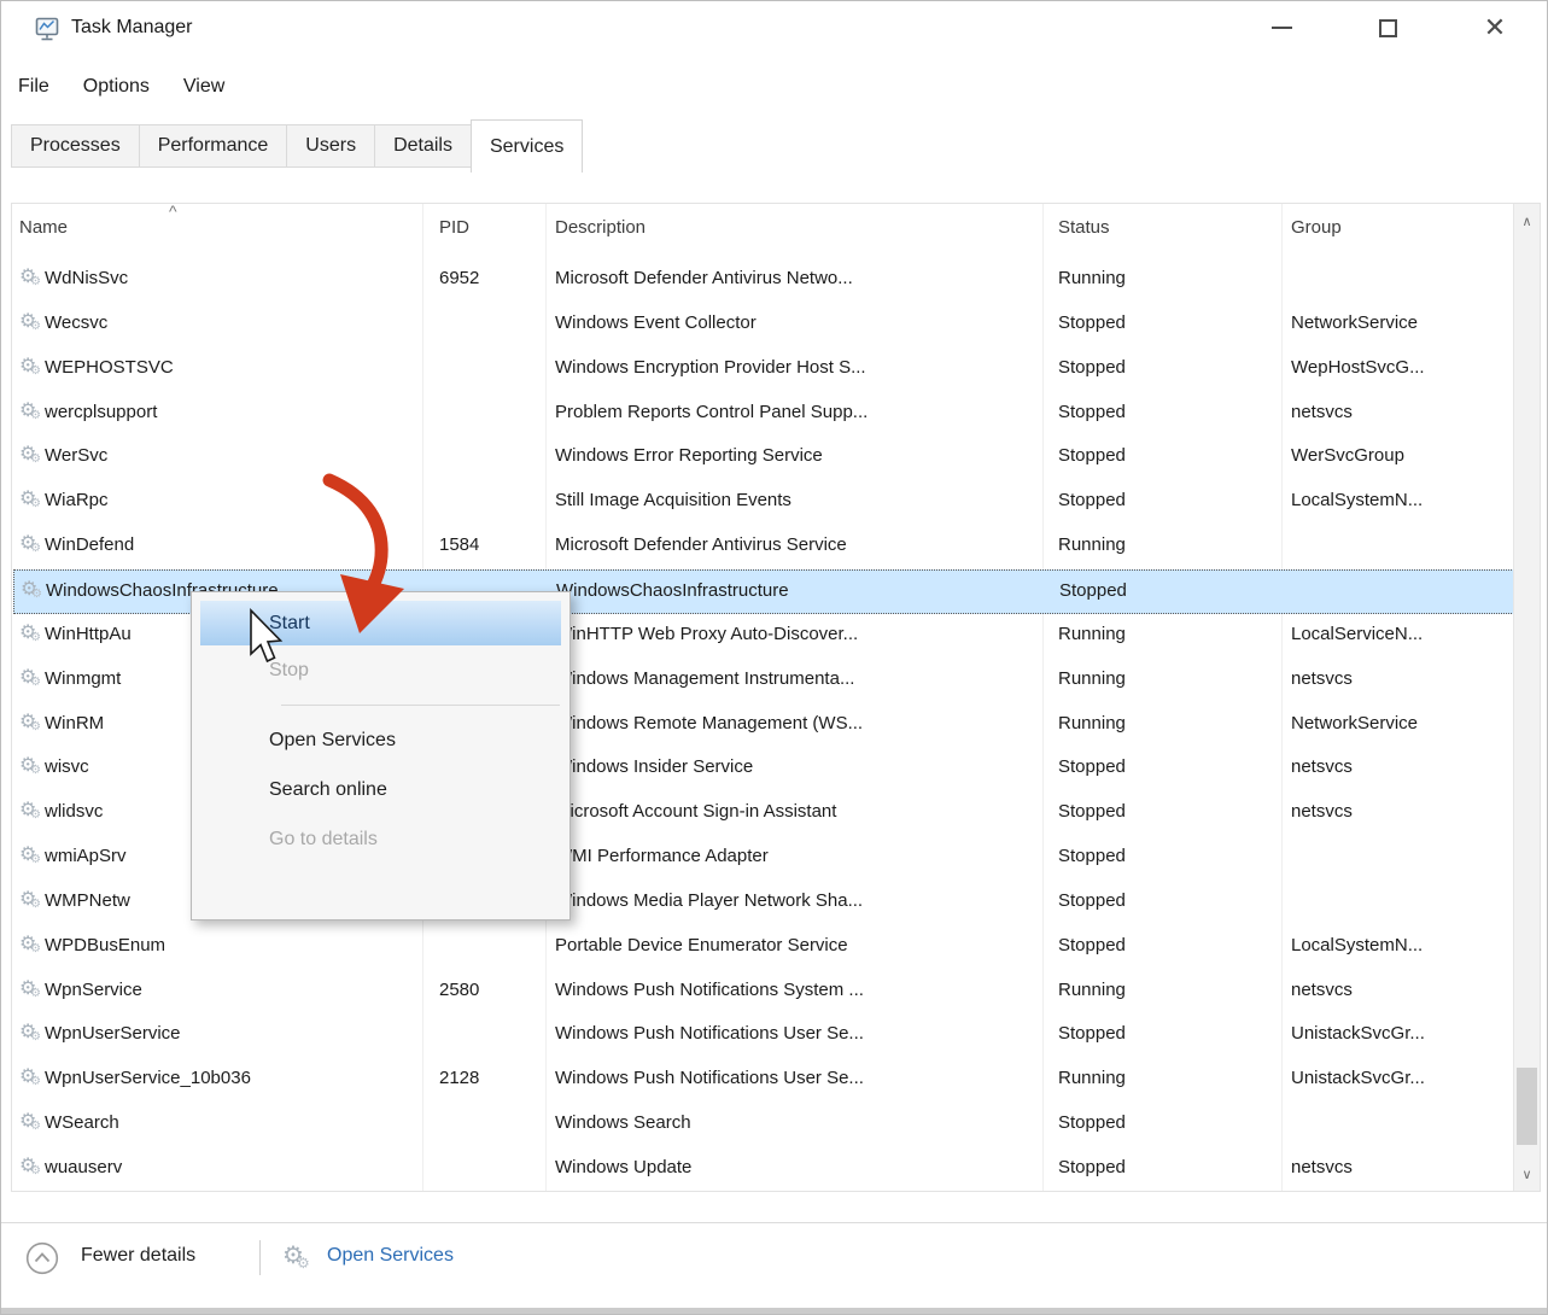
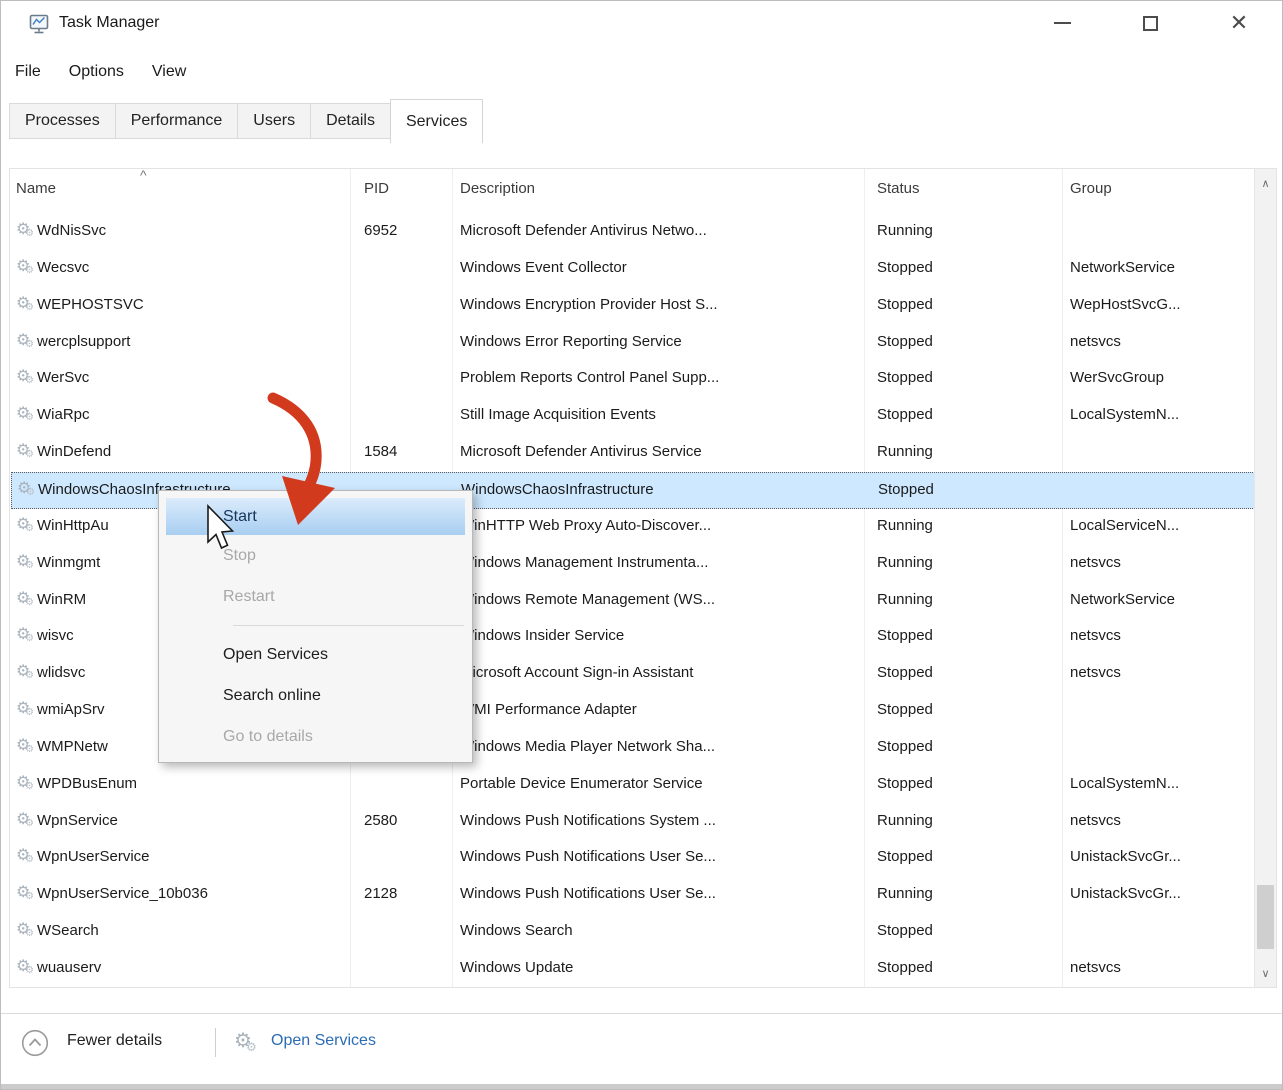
  Task Manager
  File
  Options
  View
  Processes
  Performance
  Users
  Details
  Services
  Name
  PID
  Description
  Status
  Group
  WdNisSvc
  6952
  Microsoft Defender Antivirus Netwo...
  Running
  Wecsvc
  Windows Event Collector
  Stopped
  NetworkService
  WEPHOSTSVC
  Windows Encryption Provider Host S...
  Stopped
  WepHostSvcG...
  wercplsupport
- Problem Reports Control Panel Supp...
+ Windows Error Reporting Service
  Stopped
  netsvcs
  WerSvc
- Windows Error Reporting Service
+ Problem Reports Control Panel Supp...
  Stopped
  WerSvcGroup
  WiaRpc
  Still Image Acquisition Events
  Stopped
  LocalSystemN...
  WinDefend
  1584
  Microsoft Defender Antivirus Service
  Running
  indowsChaosInfrastructure
  Stopped
  WinHttpAu
  inHTTP Web Proxy Auto-Discover...
  Running
  LocalServiceN...
  Winmgmt
  indows Management Instrumenta...
  Running
  netsvcs
  WinRM
  indows Remote Management (WS...
  Running
  NetworkService
  wisvc
  indows Insider Service
  Stopped
  netsvcs
  wlidsvc
  icrosoft Account Sign-in Assistant
  Stopped
  netsvcs
  wmiApSrv
  MI Performance Adapter
  Stopped
  WMPNetw
  indows Media Player Network Sha...
  Stopped
  WPDBusEnum
  Portable Device Enumerator Service
  Stopped
  LocalSystemN...
  WpnService
  2580
  Windows Push Notifications System ...
  Running
  netsvcs
  WpnUserService
  Windows Push Notifications User Se...
  Stopped
  UnistackSvcGr...
  WpnUserService_10b036
  2128
  Windows Push Notifications User Se...
  Running
  UnistackSvcGr...
  WSearch
  Windows Search
  Stopped
  wuauserv
  Windows Update
  Stopped
  netsvcs
  Start
  Stop
+ Restart
  Open Services
  Search online
  Go to details
  Fewer details
  Open Services
